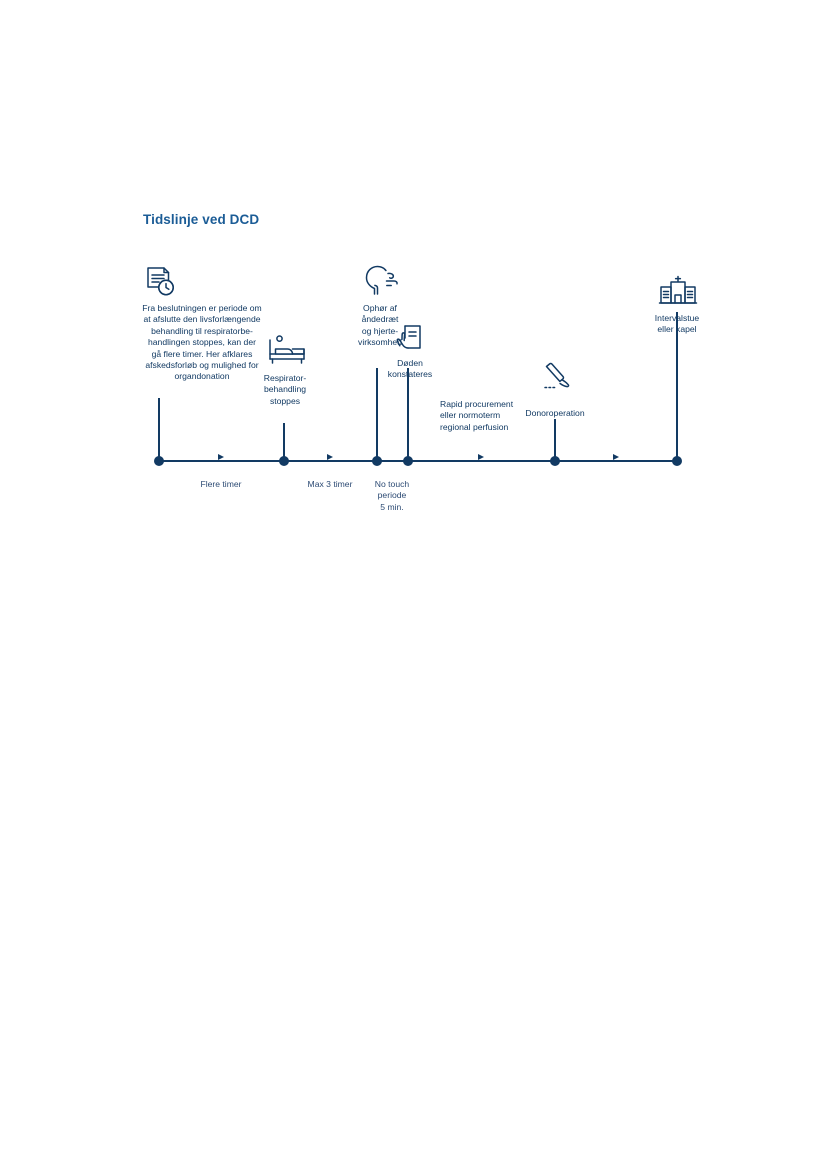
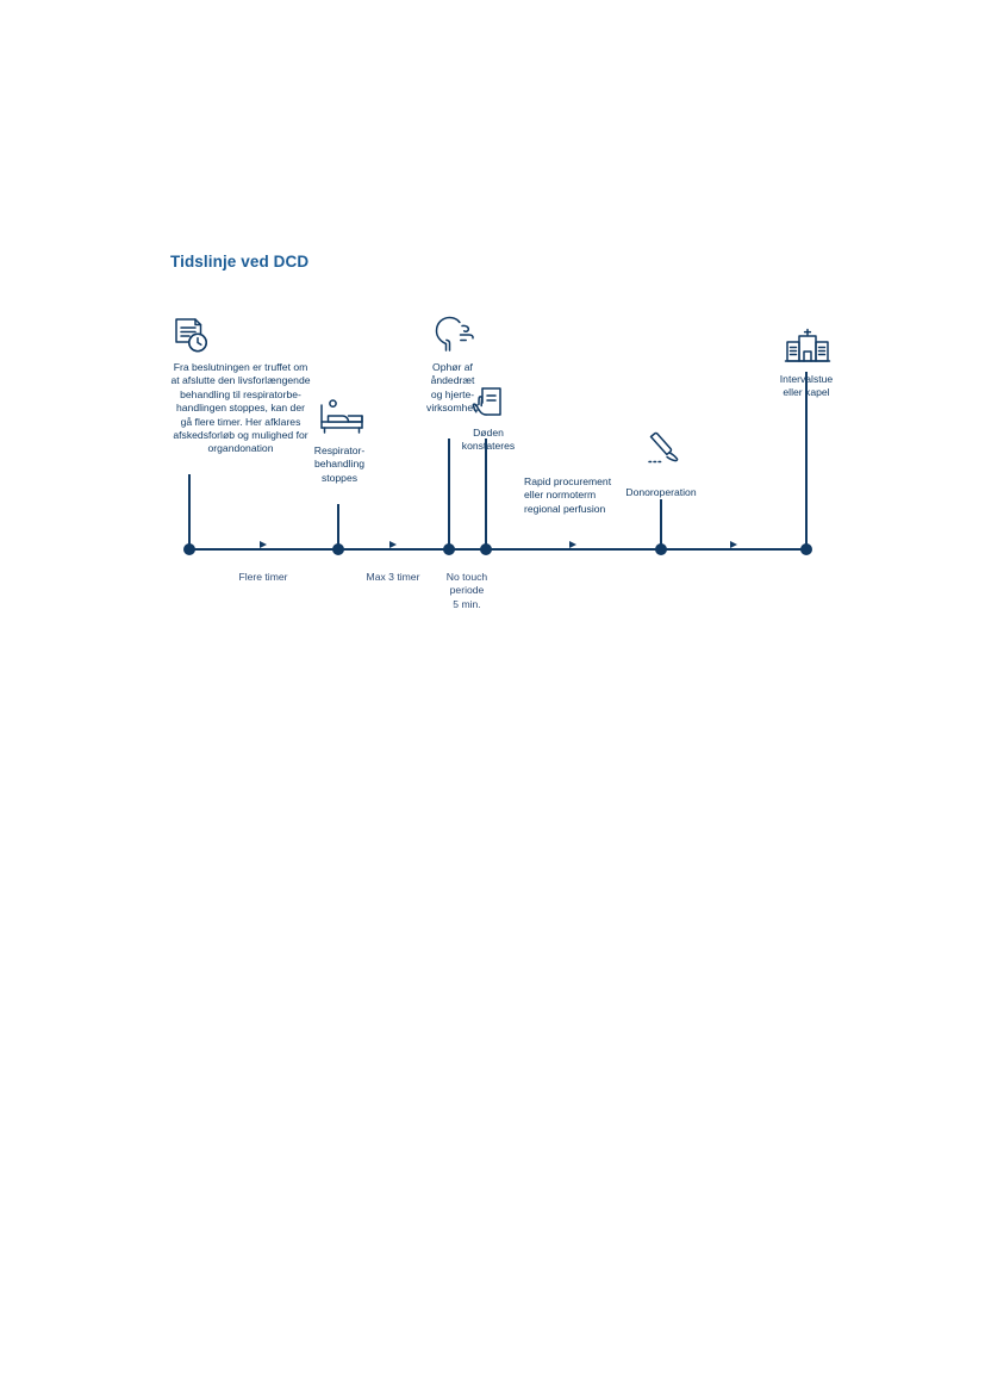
  Tidslinje ved DCD
- Fra beslutningen er periode om
+ Fra beslutningen er truffet om
  at afslutte den livsforlængende
  behandling til respiratorbe-
  handlingen stoppes, kan der
  gå flere timer. Her afklares
  afskedsforløb og mulighed for
  organdonation
  Respirator-
  behandling
  stoppes
  Ophør af
  åndedræt
  og hjerte-
  virksomhed
  Døden
  konstateres
  Rapid procurement
  eller normoterm
  regional perfusion
  Donoroperation
  Intervalstue
  eller kapel
  Flere timer
  Max 3 timer
  No touch
  periode
  5 min.
